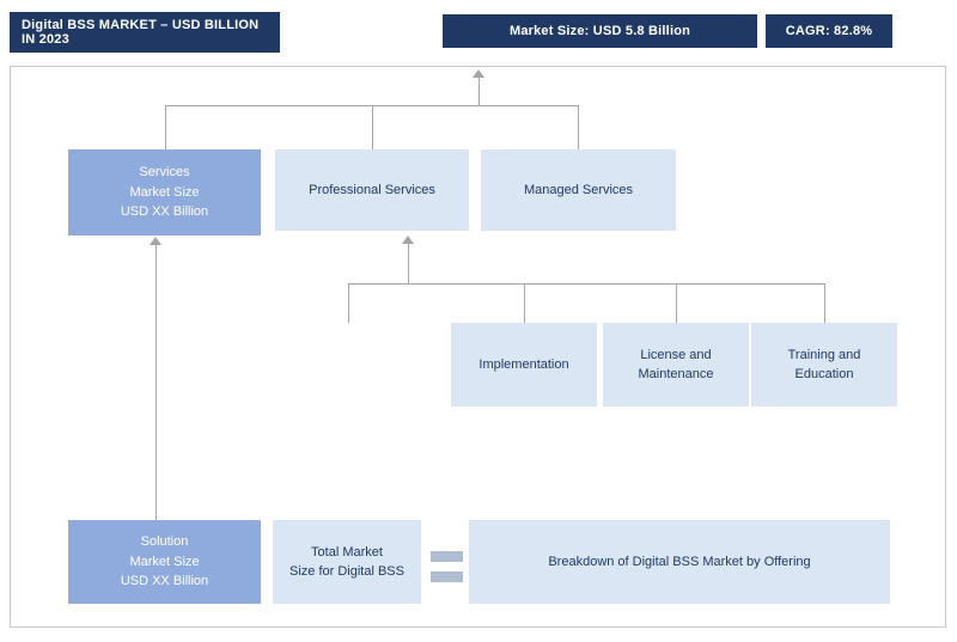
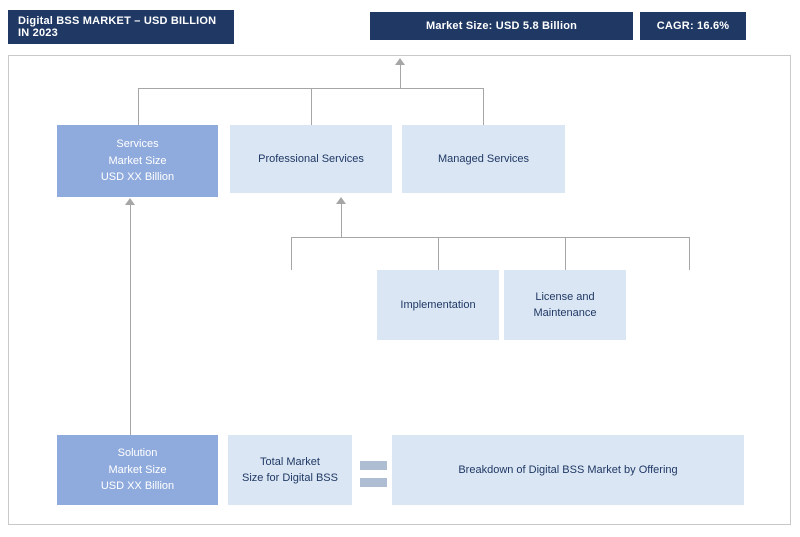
  Digital BSS MARKET – USD BILLION IN 2023
  Market Size: USD 5.8 Billion
- CAGR: 82.8%
+ CAGR: 16.6%
  Services
  Market Size
  USD XX Billion
  Professional Services
  Managed Services
  Implementation
  License and
  Maintenance
- Training and
- Education
  Solution
  Market Size
  USD XX Billion
  Total Market
  Size for Digital BSS
  Breakdown of Digital BSS Market by Offering
